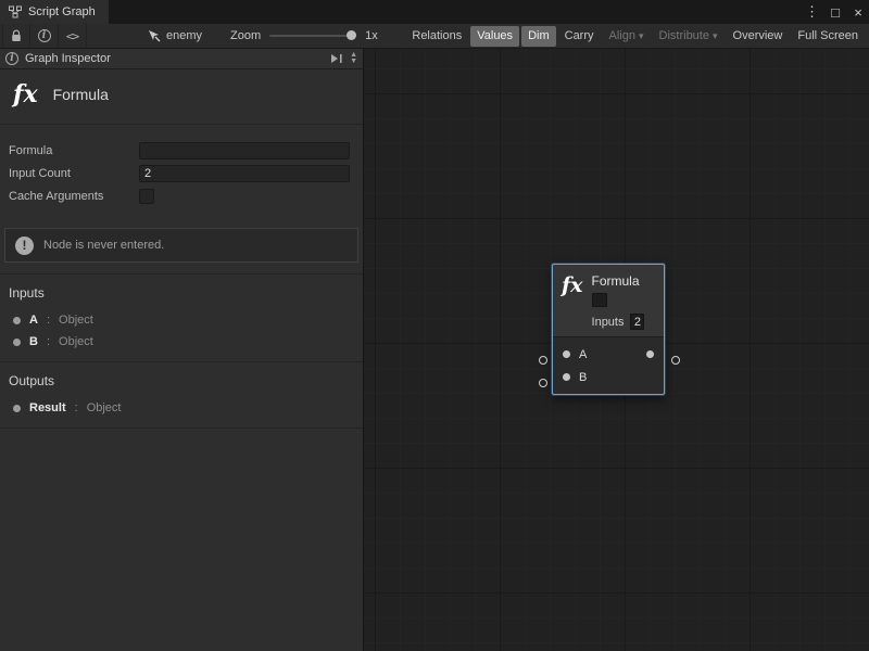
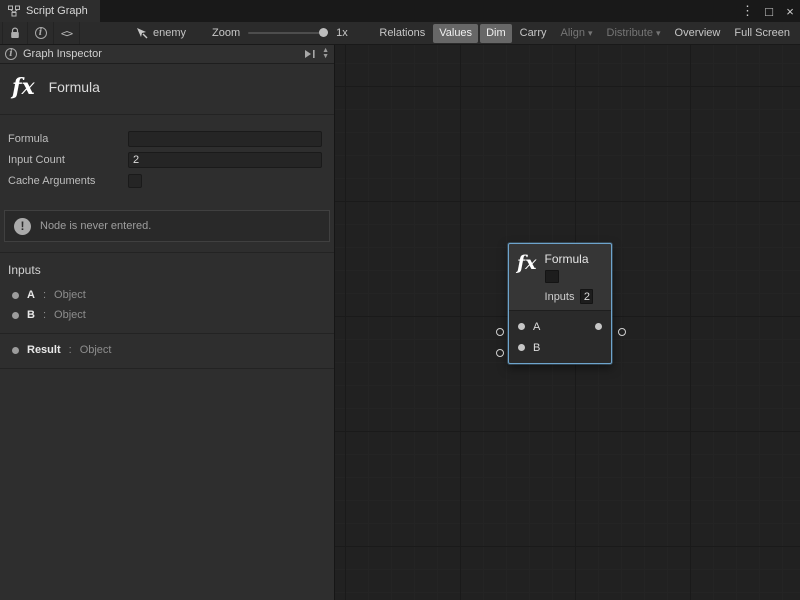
  Script Graph
  ⋮
  □
  ×
  i
  <>
  enemy
  Zoom
  1x
  Relations
  Values
  Dim
  Carry
  Align ▾
  Distribute ▾
  Overview
  Full Screen
  i
  Graph Inspector
  fx
  Formula
  Formula
  Input Count
  2
  Cache Arguments
  !
  Node is never entered.
  Inputs
  A
  :
  Object
  B
  :
  Object
- Outputs
  Result
  :
  Object
  fx
  Formula
  Inputs
  2
  A
  B
